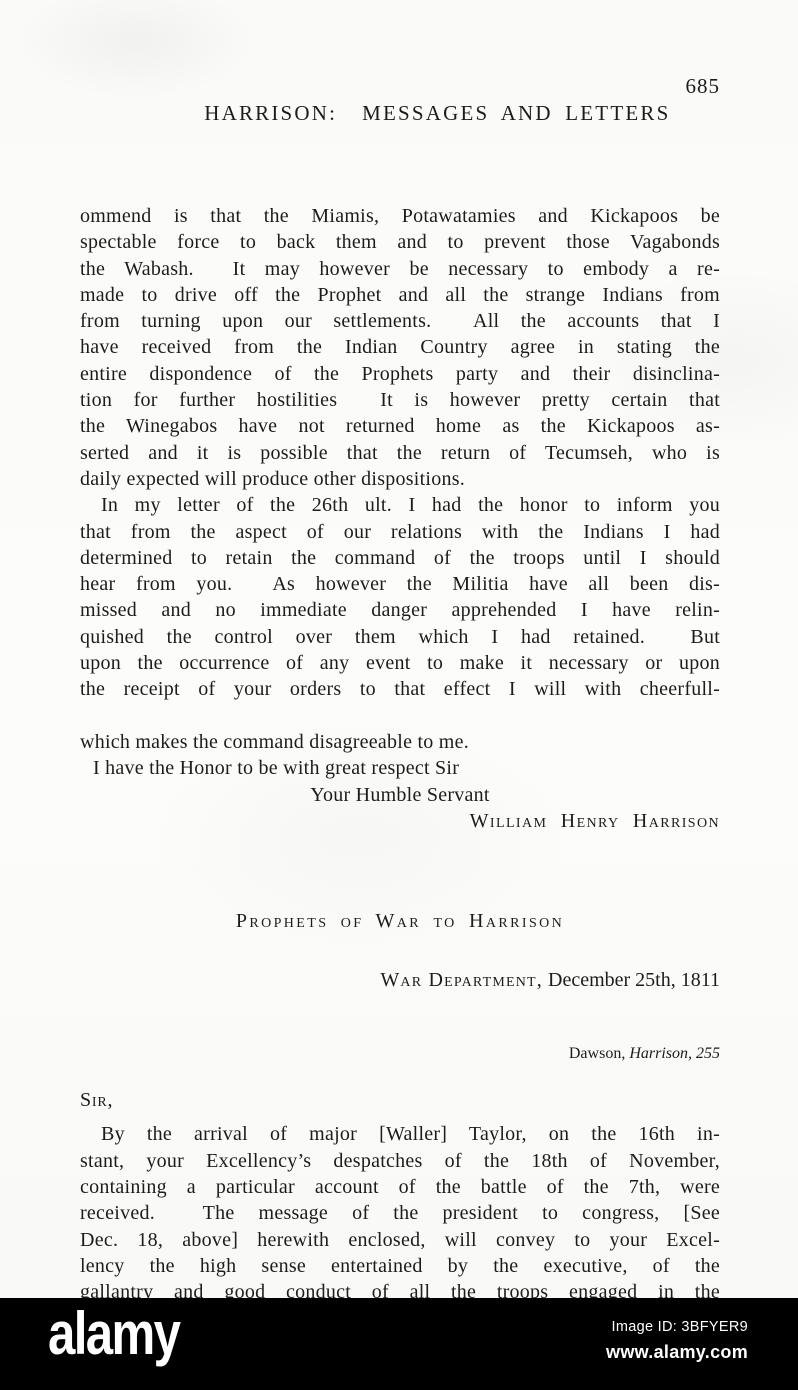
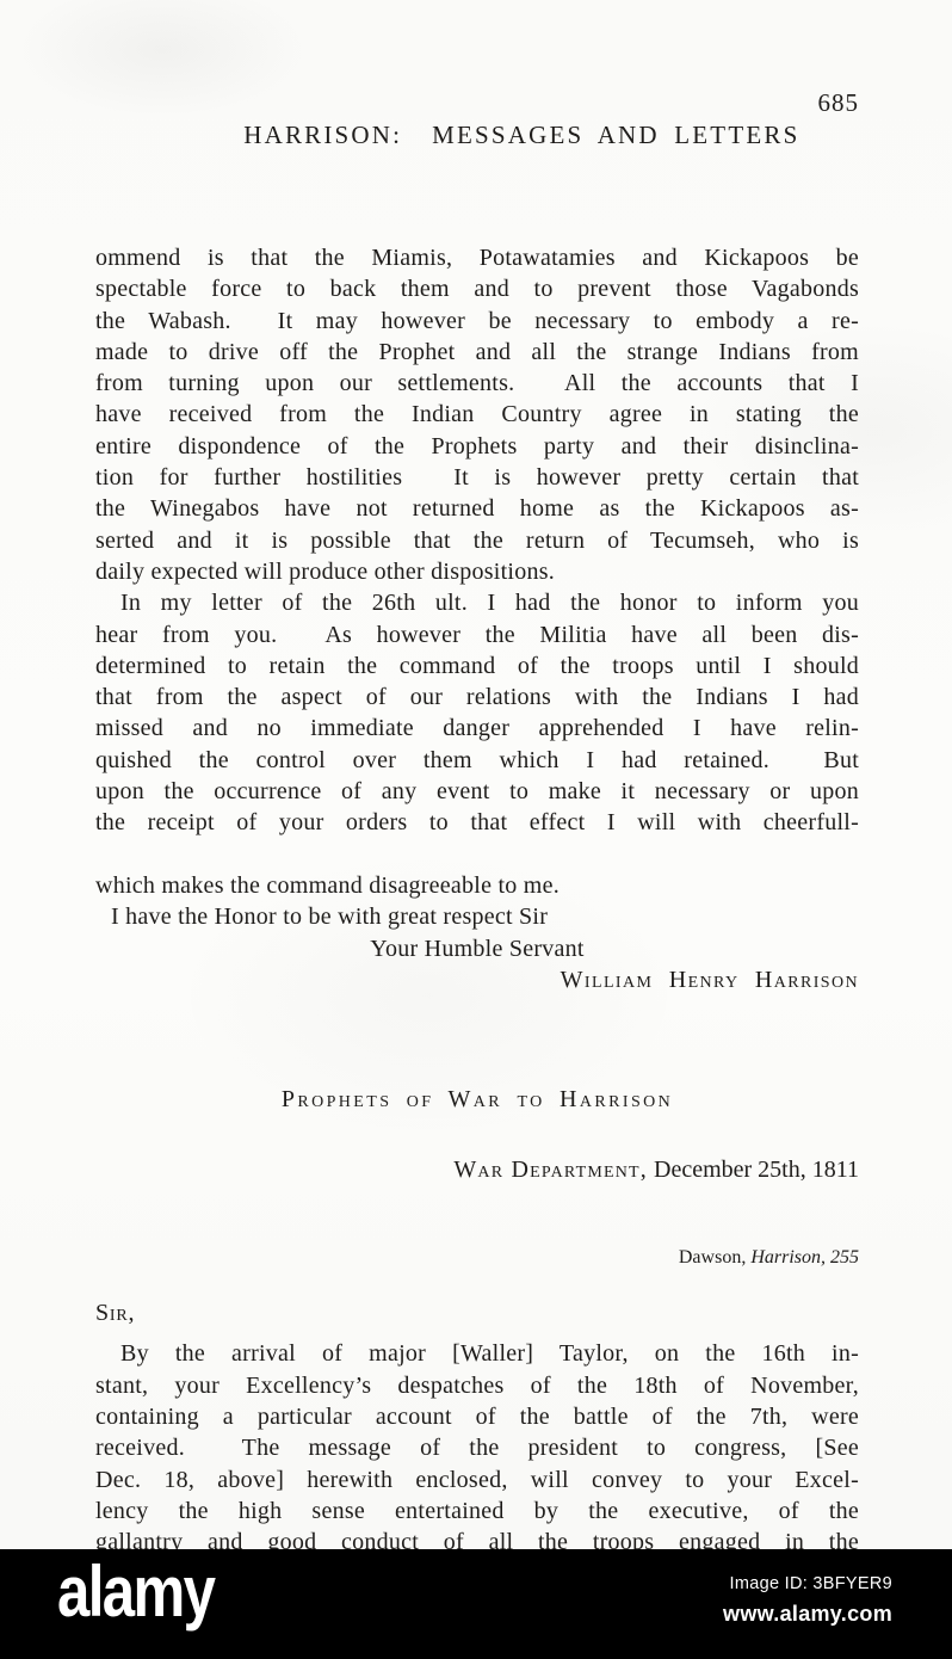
  HARRISON: MESSAGES AND LETTERS
  685
  ommend is that the Miamis, Potawatamies and Kickapoos be
  spectable force to back them and to prevent those Vagabonds
  the Wabash. It may however be necessary to embody a re-
  made to drive off the Prophet and all the strange Indians from
  from turning upon our settlements. All the accounts that I
  have received from the Indian Country agree in stating the
  entire dispondence of the Prophets party and their disinclina-
  tion for further hostilities It is however pretty certain that
  the Winegabos have not returned home as the Kickapoos as-
  serted and it is possible that the return of Tecumseh, who is
  daily expected will produce other dispositions.
  In my letter of the 26th ult. I had the honor to inform you
- that from the aspect of our relations with the Indians I had
+ hear from you. As however the Militia have all been dis-
  determined to retain the command of the troops until I should
- hear from you. As however the Militia have all been dis-
+ that from the aspect of our relations with the Indians I had
  missed and no immediate danger apprehended I have relin-
  quished the control over them which I had retained. But
  upon the occurrence of any event to make it necessary or upon
  the receipt of your orders to that effect I will with cheerfull-
  which makes the command disagreeable to me.
  I have the Honor to be with great respect Sir
  Your Humble Servant
  William Henry Harrison
  Prophets of War to Harrison
  War Department, December 25th, 1811
  Dawson, Harrison, 255
  Sir,
  By the arrival of major [Waller] Taylor, on the 16th in-
  stant, your Excellency’s despatches of the 18th of November,
  containing a particular account of the battle of the 7th, were
  received. The message of the president to congress, [See
  Dec. 18, above] herewith enclosed, will convey to your Excel-
  lency the high sense entertained by the executive, of the
  gallantry and good conduct of all the troops engaged in the
  alamy
  Image ID: 3BFYER9
  www.alamy.com
